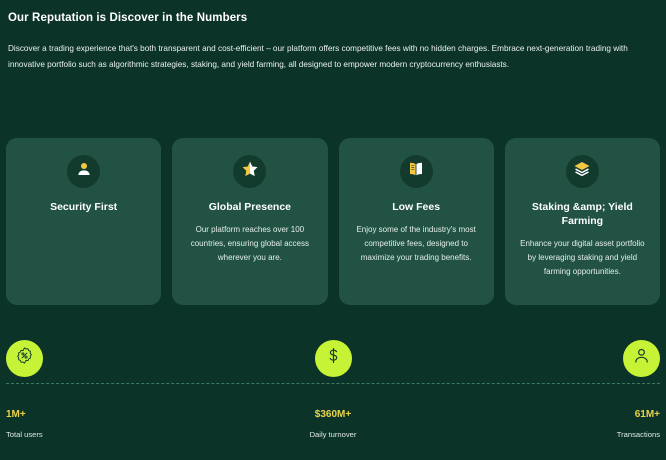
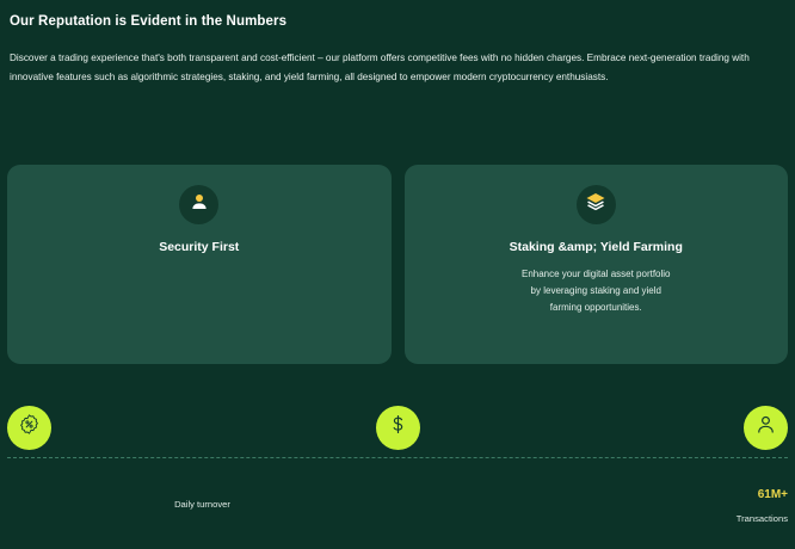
- Our Reputation is Discover in the Numbers
+ Our Reputation is Evident in the Numbers
- Discover a trading experience that's both transparent and cost-efficient – our platform offers competitive fees with no hidden charges. Embrace next-generation trading with innovative portfolio such as algorithmic strategies, staking, and yield farming, all designed to empower modern cryptocurrency enthusiasts.
+ Discover a trading experience that's both transparent and cost-efficient – our platform offers competitive fees with no hidden charges. Embrace next-generation trading with innovative features such as algorithmic strategies, staking, and yield farming, all designed to empower modern cryptocurrency enthusiasts.
  Security First
- Global Presence
- Our platform reaches over 100 countries, ensuring global access wherever you are.
- Low Fees
- Enjoy some of the industry's most competitive fees, designed to maximize your trading benefits.
  Staking &amp; Yield Farming
  Enhance your digital asset portfolio by leveraging staking and yield farming opportunities.
- 1M+
- Total users
- $360M+
  Daily turnover
  61M+
  Transactions
